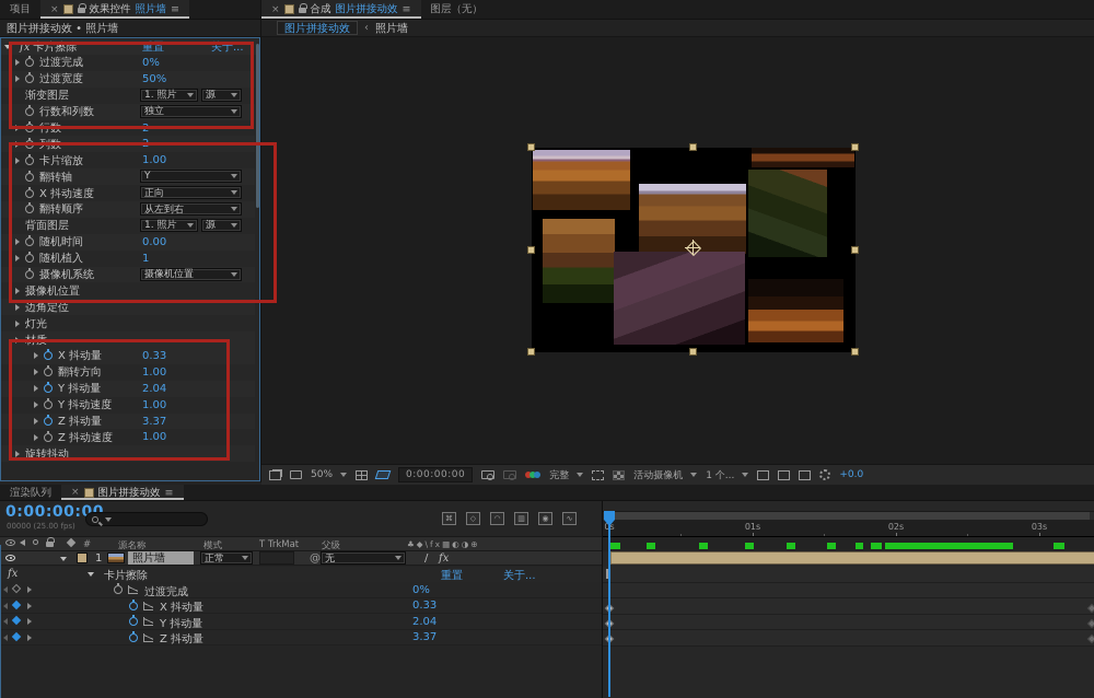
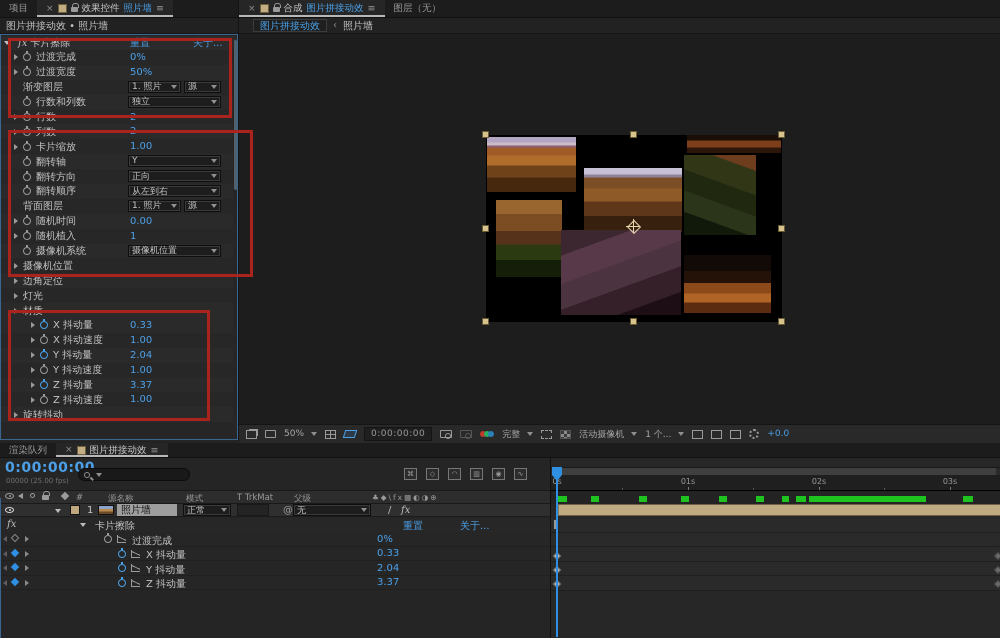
  项目
  ×
  效果控件
  照片墙
  ≡
  图片拼接动效 • 照片墙
  fx
  卡片擦除
  重置
  关于...
  过渡完成
  0%
  过渡宽度
  50%
  渐变图层
  1. 照片
  源
  行数和列数
  独立
  行数
  2
  列数
  2
  卡片缩放
  1.00
  翻转轴
  Y
- X 抖动速度
+ 翻转方向
  正向
  翻转顺序
  从左到右
  背面图层
  1. 照片
  源
  随机时间
  0.00
  随机植入
  1
  摄像机系统
  摄像机位置
  摄像机位置
  边角定位
  灯光
  材质
  X 抖动量
  0.33
- 翻转方向
+ X 抖动速度
  1.00
  Y 抖动量
  2.04
  Y 抖动速度
  1.00
  Z 抖动量
  3.37
  Z 抖动速度
  1.00
  旋转抖动
  ×
  合成
  图片拼接动效
  ≡
  图层（无）
  图片拼接动效
  ‹
  照片墙
  50%
  0:00:00:00
  完整
  活动摄像机
  1 个...
  +0.0
  渲染队列
  ×
  图片拼接动效
  ≡
  0:00:00:0
  00000 (25.00 fps)
  ⌘
  ◇
  ◠
  ▥
  ◉
  ∿
  #
  源名称
  模式
  T TrkMat
  父级
  ♣◆\fx▦◐◑⊕
  1
  照片墙
  正常
  @
  无
  /
  fx
  fx
  卡片擦除
  重置
  关于...
  过渡完成
  0%
  X 抖动量
  0.33
  Y 抖动量
  2.04
  Z 抖动量
  3.37
  0s
  01s
  02s
  03s
